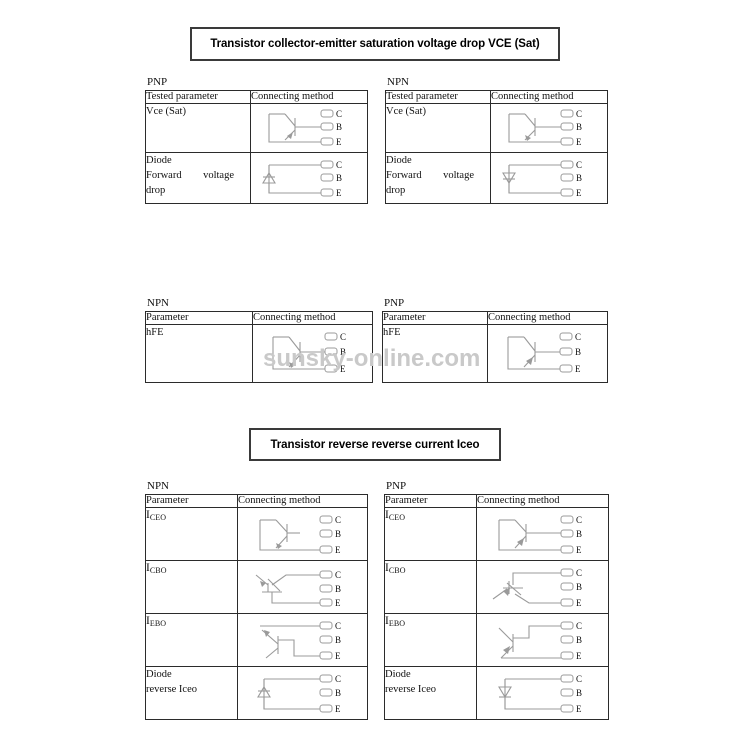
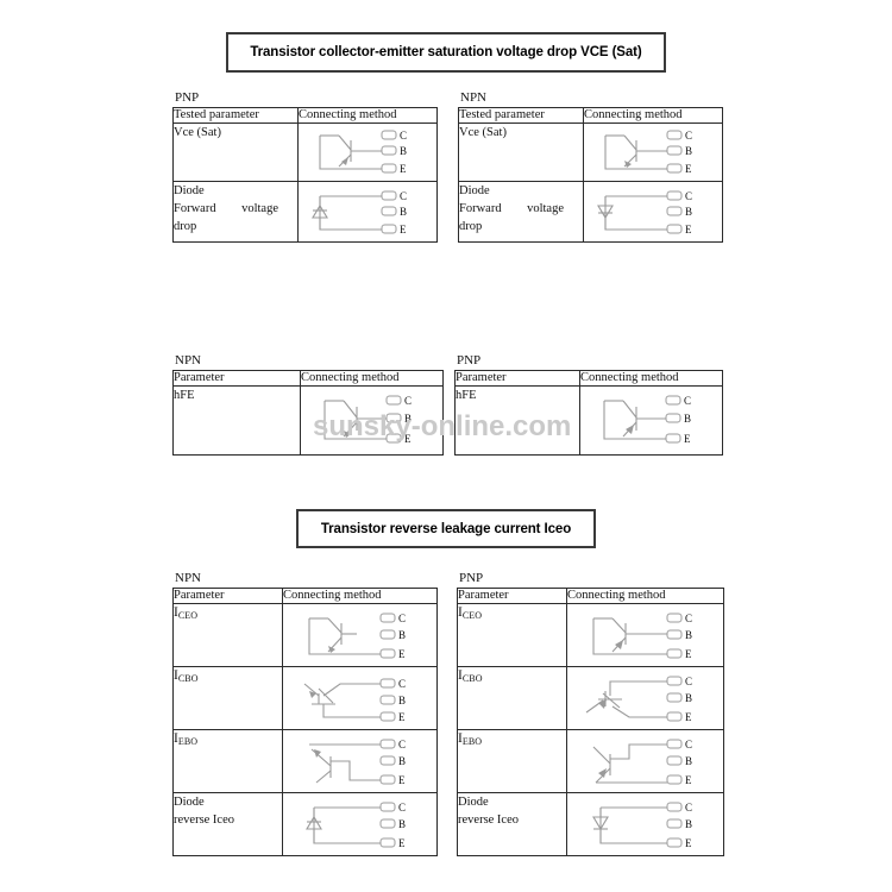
  Transistor collector-emitter saturation voltage drop VCE (Sat)
  PNP
  Tested parameter	Connecting method
  Vce (Sat)	C B E
  Diode Forward voltage drop	C B E
  NPN
  Tested parameter	Connecting method
  Vce (Sat)	C B E
  Diode Forward voltage drop	C B E
  NPN
  Parameter	Connecting method
  hFE	C B E
  PNP
  Parameter	Connecting method
  hFE	C B E
- Transistor reverse reverse current Iceo
+ Transistor reverse leakage current Iceo
  NPN
  Parameter	Connecting method
  ICEO	C B E
  ICBO	C B E
  IEBO	C B E
  Diode reverse Iceo	C B E
  PNP
  Parameter	Connecting method
  ICEO	C B E
  ICBO	C B E
  IEBO	C B E
  Diode reverse Iceo	C B E
  sunsky-online.com
